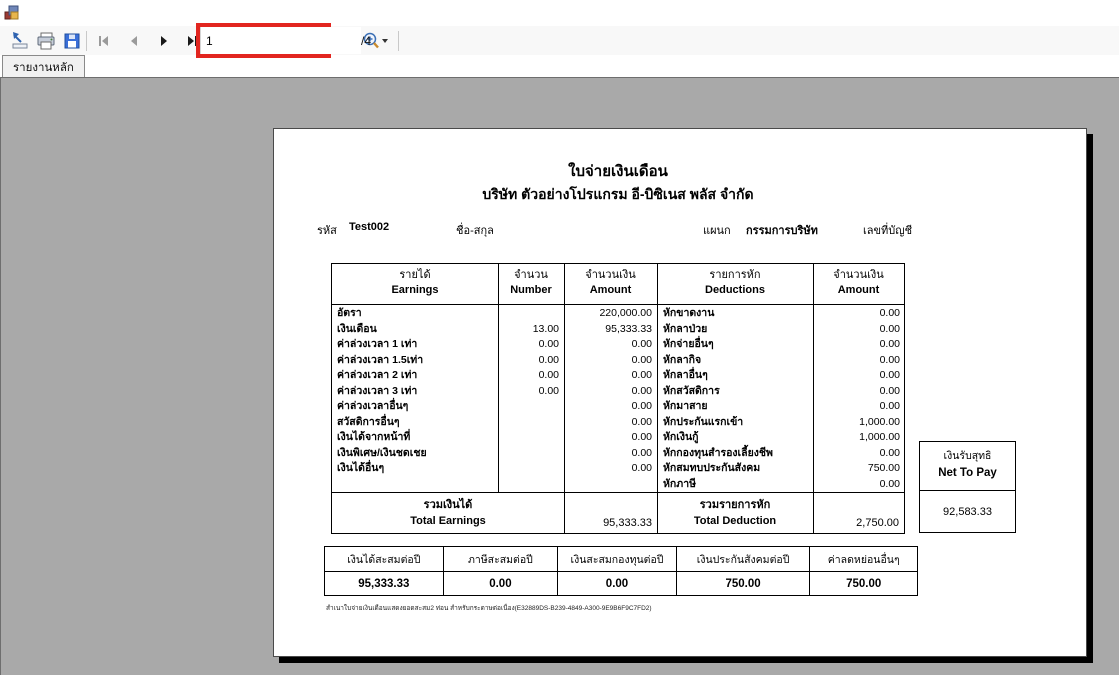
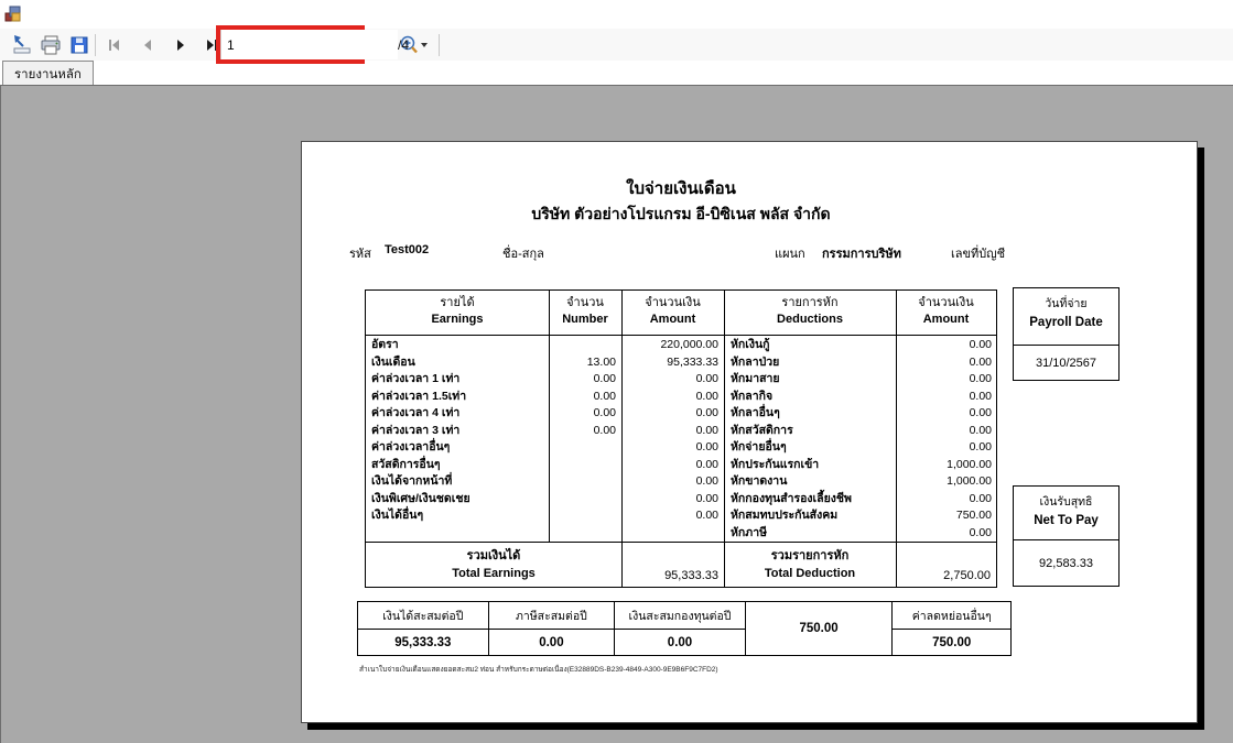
  1
  /4
  รายงานหลัก
  ใบจ่ายเงินเดือน
  บริษัท ตัวอย่างโปรแกรม อี-บิซิเนส พลัส จำกัด
  รหัส
  Test002
  ชื่อ-สกุล
  แผนก
  กรรมการบริษัท
  เลขที่บัญชี
  รายได้
  Earnings
  จำนวน
  Number
  จำนวนเงิน
  Amount
  รายการหัก
  Deductions
  จำนวนเงิน
  Amount
  อัตรา
  220,000.00
- หักขาดงาน
+ หักเงินกู้
  0.00
  เงินเดือน
  13.00
  95,333.33
  หักลาป่วย
  0.00
  ค่าล่วงเวลา 1 เท่า
  0.00
  0.00
- หักจ่ายอื่นๆ
+ หักมาสาย
  0.00
  ค่าล่วงเวลา 1.5เท่า
  0.00
  0.00
  หักลากิจ
  0.00
- ค่าล่วงเวลา 2 เท่า
+ ค่าล่วงเวลา 4 เท่า
  0.00
  0.00
  หักลาอื่นๆ
  0.00
  ค่าล่วงเวลา 3 เท่า
  0.00
  0.00
  หักสวัสดิการ
  0.00
  ค่าล่วงเวลาอื่นๆ
  0.00
- หักมาสาย
+ หักจ่ายอื่นๆ
  0.00
  สวัสดิการอื่นๆ
  0.00
  หักประกันแรกเข้า
  1,000.00
  เงินได้จากหน้าที่
  0.00
- หักเงินกู้
+ หักขาดงาน
  1,000.00
  เงินพิเศษ/เงินชดเชย
  0.00
  หักกองทุนสำรองเลี้ยงชีพ
  0.00
  เงินได้อื่นๆ
  0.00
  หักสมทบประกันสังคม
  750.00
  หักภาษี
  0.00
  รวมเงินได้
  Total Earnings
  95,333.33
  รวมรายการหัก
  Total Deduction
  2,750.00
  เงินได้สะสมต่อปี
  95,333.33
  ภาษีสะสมต่อปี
  0.00
  เงินสะสมกองทุนต่อปี
  0.00
- เงินประกันสังคมต่อปี
  750.00
  ค่าลดหย่อนอื่นๆ
  750.00
+ วันที่จ่าย
+ Payroll Date
+ 31/10/2567
  เงินรับสุทธิ
  Net To Pay
  92,583.33
